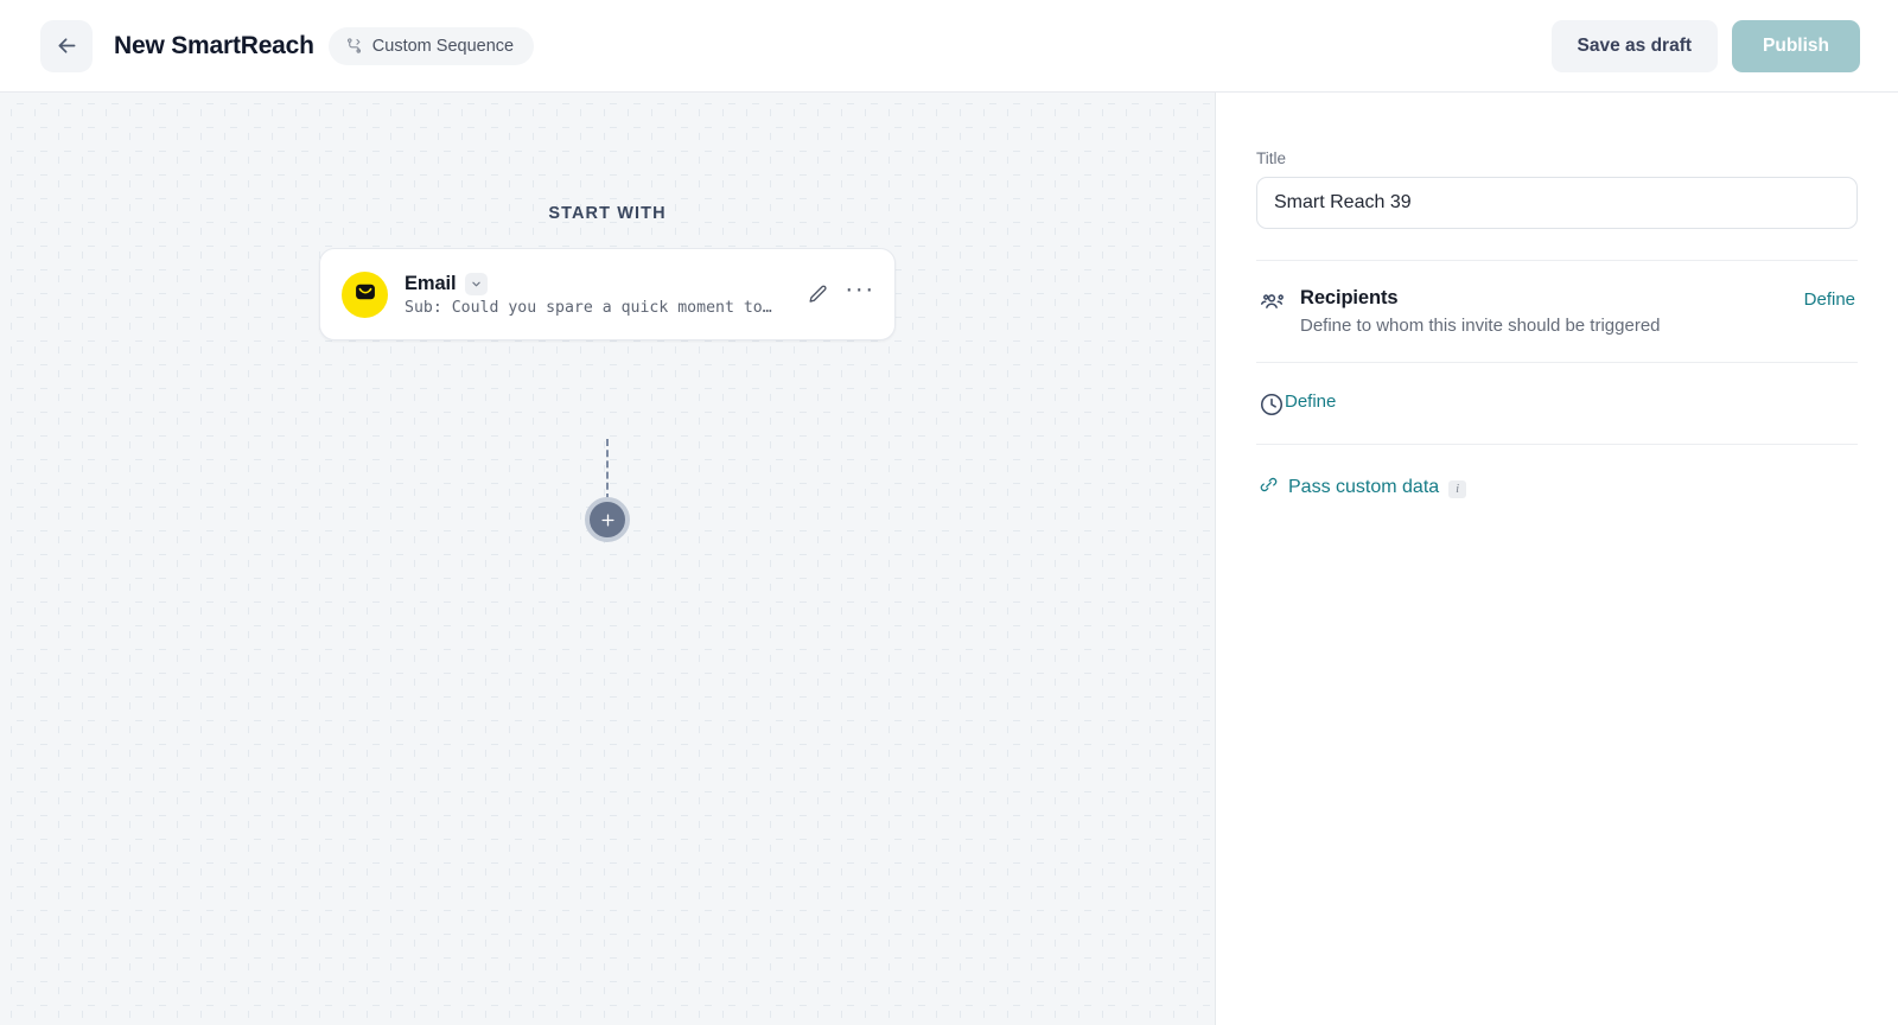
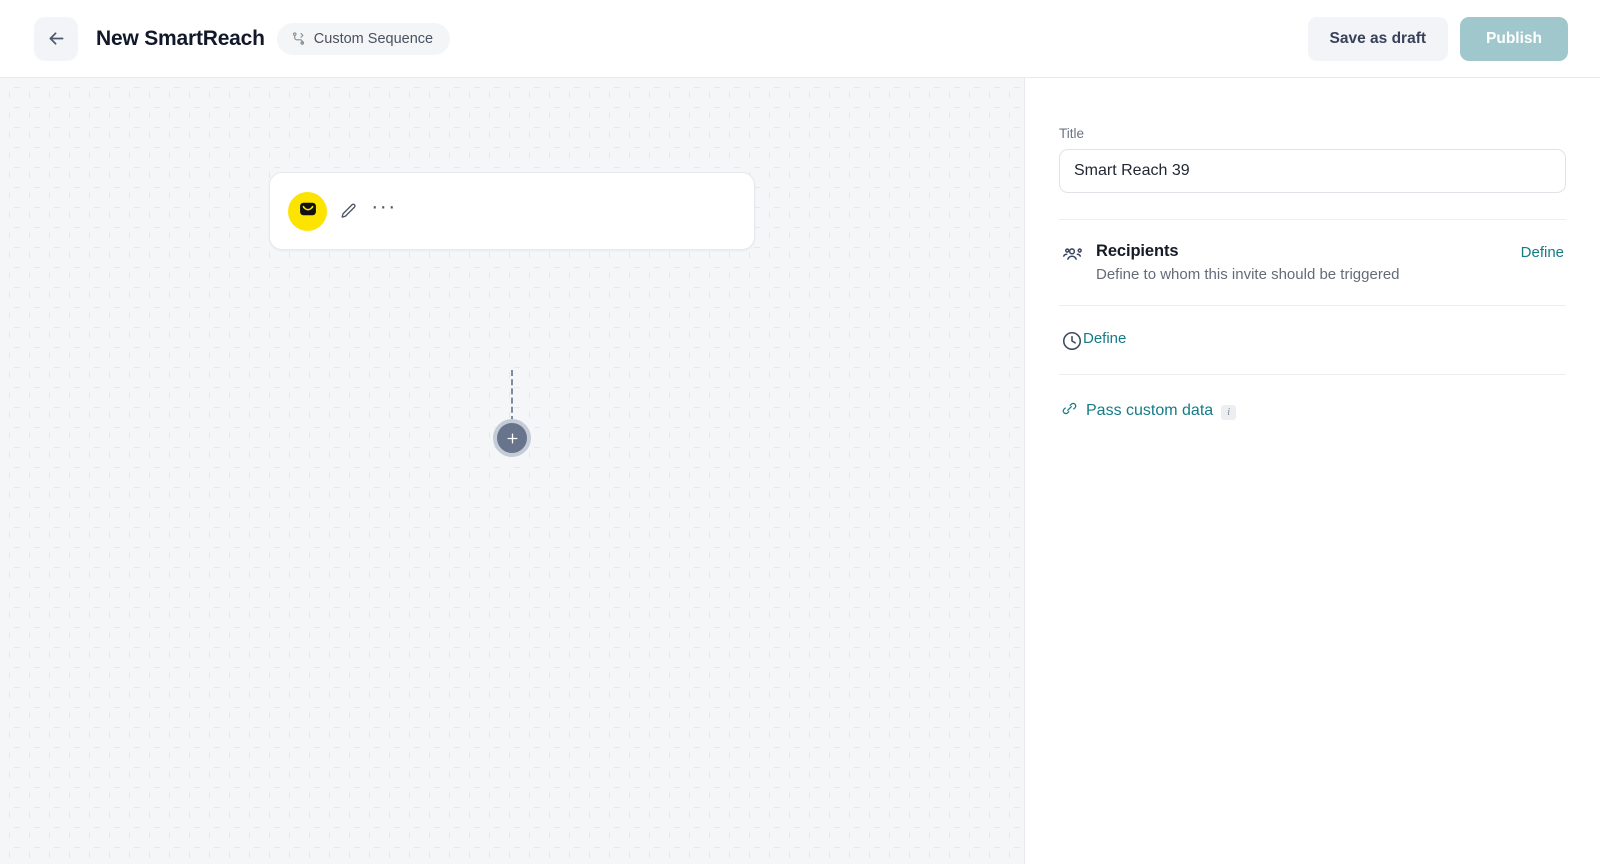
  New SmartReach
  Custom Sequence
  Save as draft
  Publish
- START WITH
- Email
- Sub: Could you spare a quick moment to…
  ···
  Title
  Smart Reach 39
  Recipients
  Define to whom this invite should be triggered
  Define
  Define
  Pass custom data
  i
